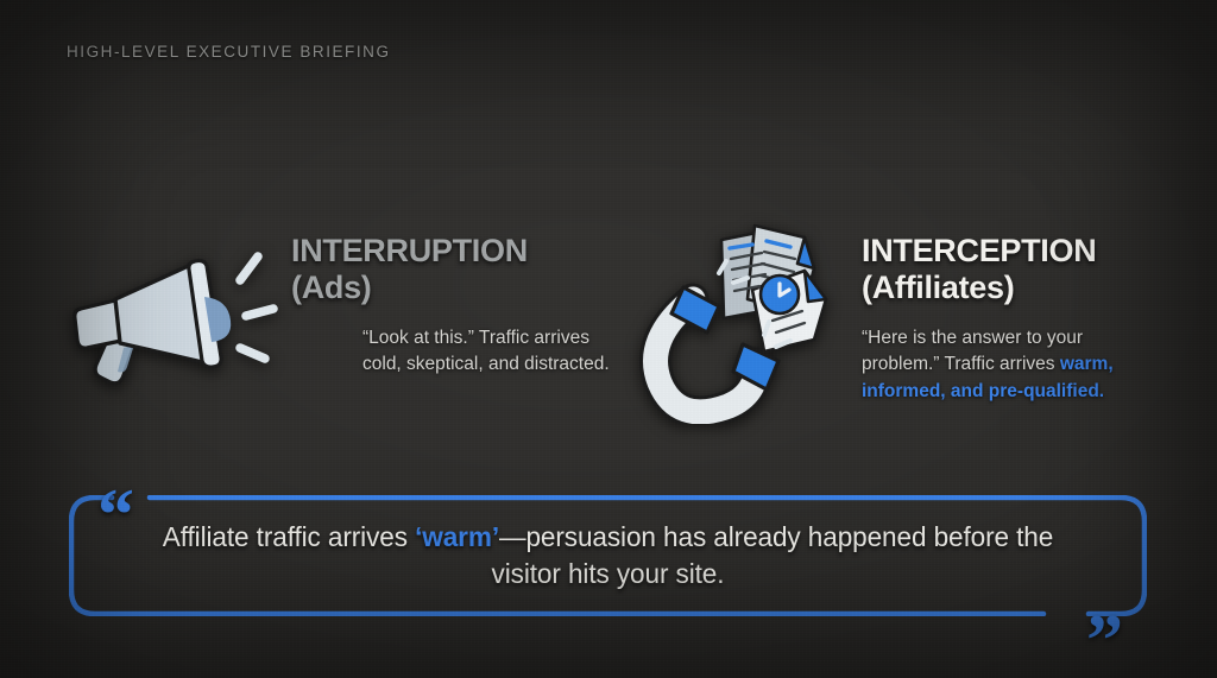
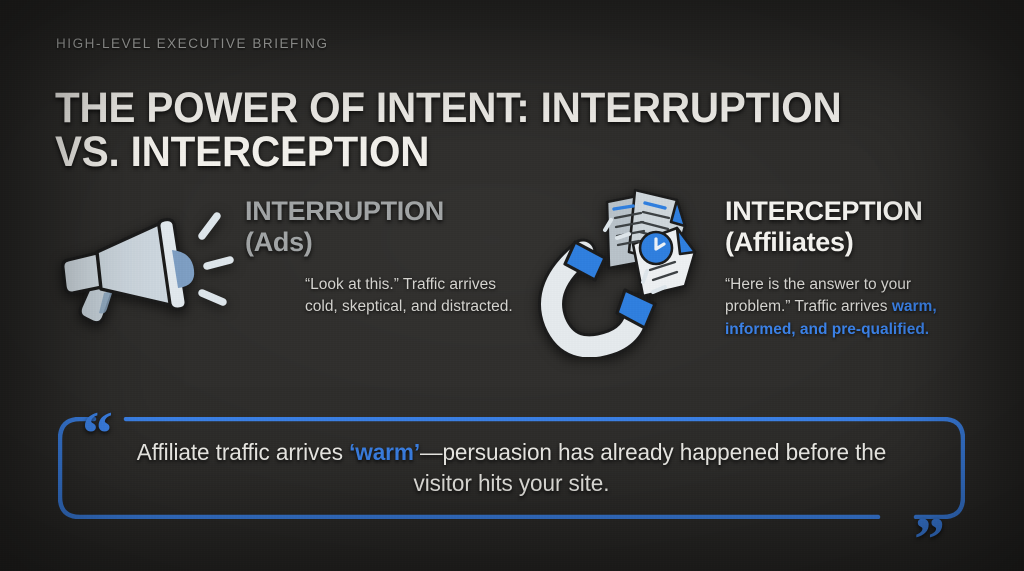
  HIGH-LEVEL EXECUTIVE BRIEFING
+ THE POWER OF INTENT: INTERRUPTION VS. INTERCEPTION
  INTERRUPTION
  (Ads)
  “Look at this.” Traffic arrives cold, skeptical, and distracted.
  INTERCEPTION
  (Affiliates)
  “Here is the answer to your problem.” Traffic arrives warm, informed, and pre-qualified.
  “
  ”
  Affiliate traffic arrives ‘warm’—persuasion has already happened before the visitor hits your site.
